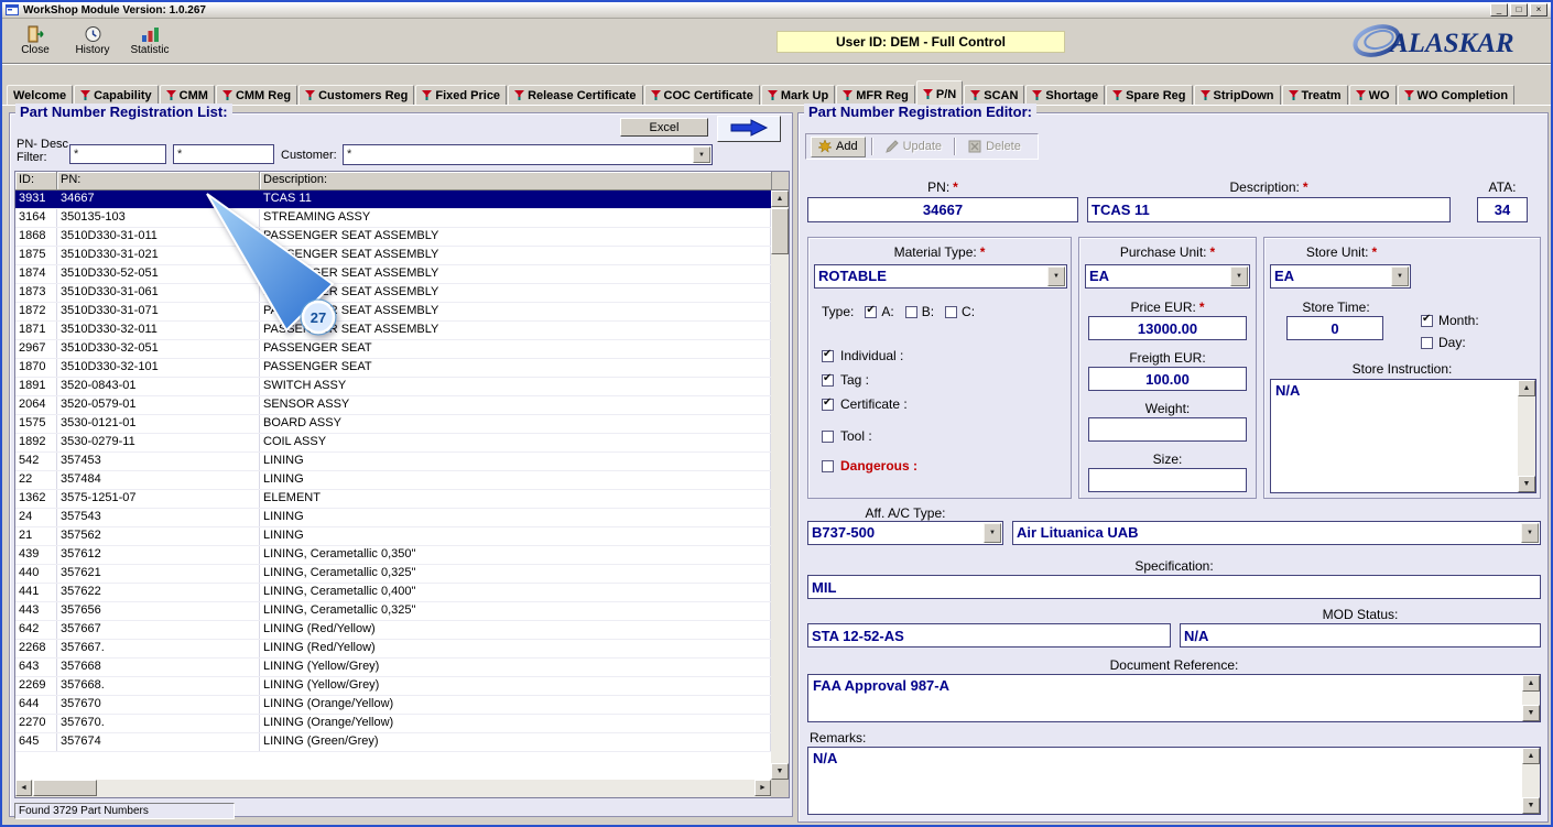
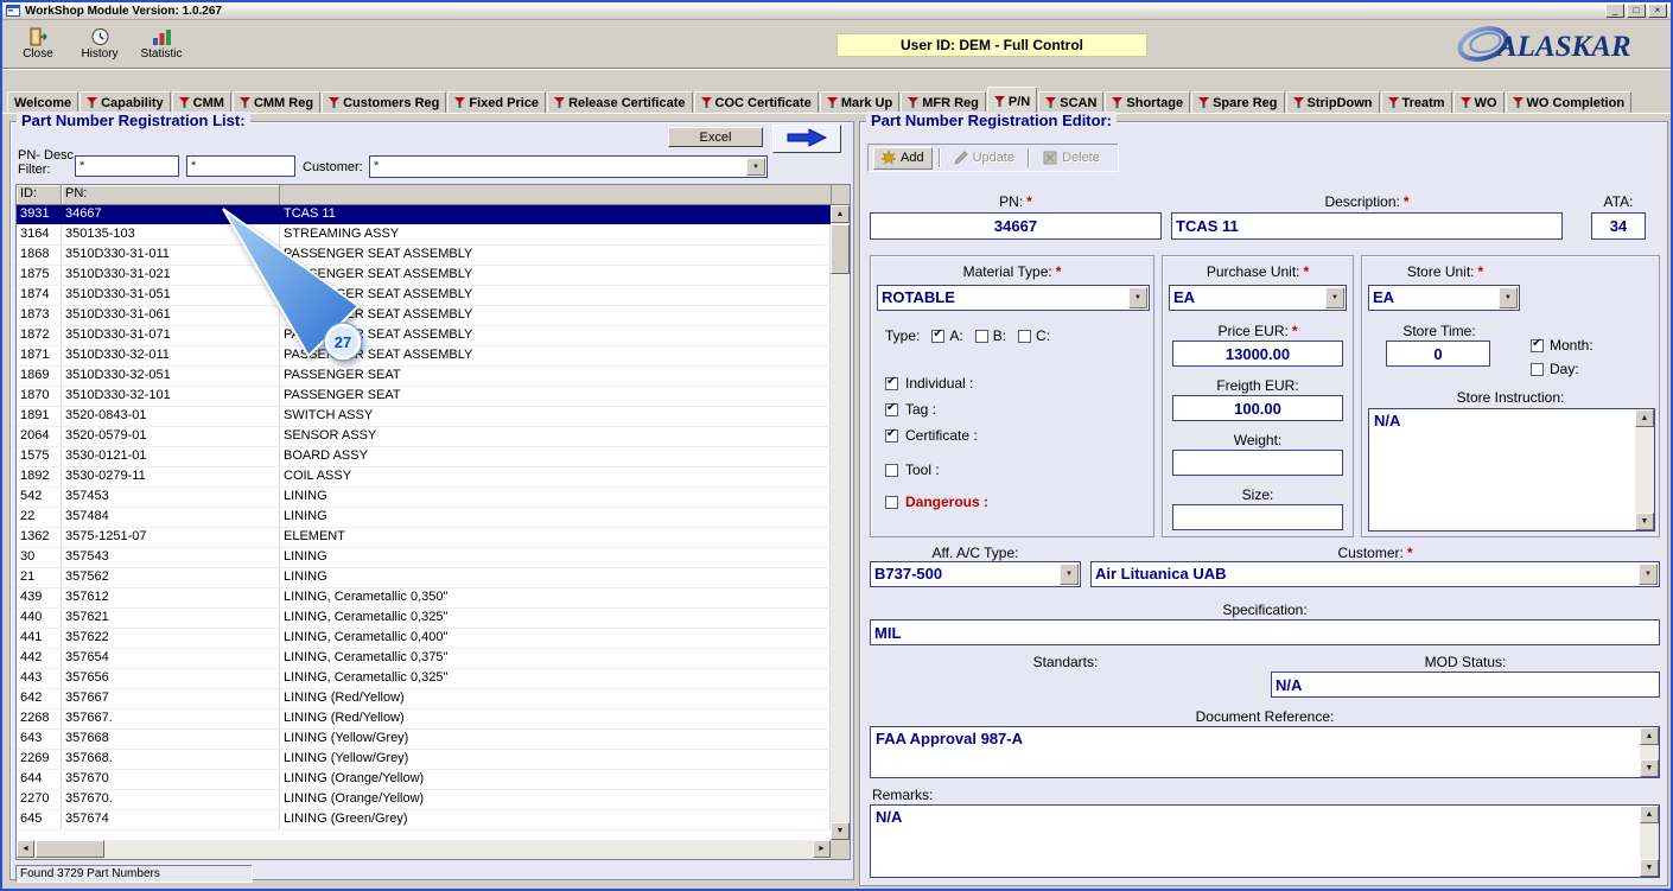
  WorkShop Module Version: 1.0.267
  _
  □
  ×
  Close
  History
  Statistic
  User ID: DEM - Full Control
  ALASKAR
  Welcome
  Capability
  CMM
  CMM Reg
  Customers Reg
  Fixed Price
  Release Certificate
  COC Certificate
  Mark Up
  MFR Reg
  P/N
  SCAN
  Shortage
  Spare Reg
  StripDown
  Treatm
  WO
  WO Completion
  Part Number Registration List:
  Excel
  PN- Desc
  Filter:
  *
  *
  Customer:
  *
  ID:
  PN:
- Description:
  3931
  34667
  TCAS 11
  3164
  350135-103
  STREAMING ASSY
  1868
  3510D330-31-011
  ASSENGER SEAT ASSEMBLY
  1875
  3510D330-31-021
  ENGER SEAT ASSEMBLY
  1874
- 3510D330-52-051
+ 3510D330-31-051
  1873
  3510D330-31-061
  1872
  3510D330-31-071
  1871
  3510D330-32-011
  PASSER SEAT ASSEMBLY
- 2967
+ 1869
  3510D330-32-051
  PASSENGER SEAT
  1870
  3510D330-32-101
  PASSENGER SEAT
  1891
  3520-0843-01
  SWITCH ASSY
  2064
  3520-0579-01
  SENSOR ASSY
  1575
  3530-0121-01
  BOARD ASSY
  1892
  3530-0279-11
  COIL ASSY
  542
  357453
  LINING
  22
  357484
  LINING
  1362
  3575-1251-07
  ELEMENT
- 24
+ 30
  357543
  LINING
  21
  357562
  LINING
  439
  357612
  LINING, Cerametallic 0,350"
  440
  357621
  LINING, Cerametallic 0,325"
  441
  357622
  LINING, Cerametallic 0,400"
+ 442
+ 357654
+ LINING, Cerametallic 0,375"
  443
  357656
  LINING, Cerametallic 0,325"
  642
  357667
  LINING (Red/Yellow)
  2268
  357667.
  LINING (Red/Yellow)
  643
  357668
  LINING (Yellow/Grey)
  2269
  357668.
  LINING (Yellow/Grey)
  644
  357670
  LINING (Orange/Yellow)
  2270
  357670.
  LINING (Orange/Yellow)
  645
  357674
  LINING (Green/Grey)
  Found 3729 Part Numbers
  27
  Part Number Registration Editor:
  Add
  Update
  Delete
  PN: *
  Description: *
  ATA:
  34667
  TCAS 11
  34
  Material Type: *
  ROTABLE
  Type:
  A:
  B:
  C:
  Individual :
  Tag :
  Certificate :
  Tool :
  Dangerous :
  Purchase Unit: *
  EA
  Price EUR: *
  13000.00
  Freigth EUR:
  100.00
  Weight:
  Size:
  Store Unit: *
  EA
  Store Time:
  0
  Month:
  Day:
  Store Instruction:
  N/A
  Aff. A/C Type:
+ Customer: *
  B737-500
  Air Lituanica UAB
  Specification:
  MIL
+ Standarts:
  MOD Status:
- STA 12-52-AS
  N/A
  Document Reference:
  FAA Approval 987-A
  Remarks:
  N/A
